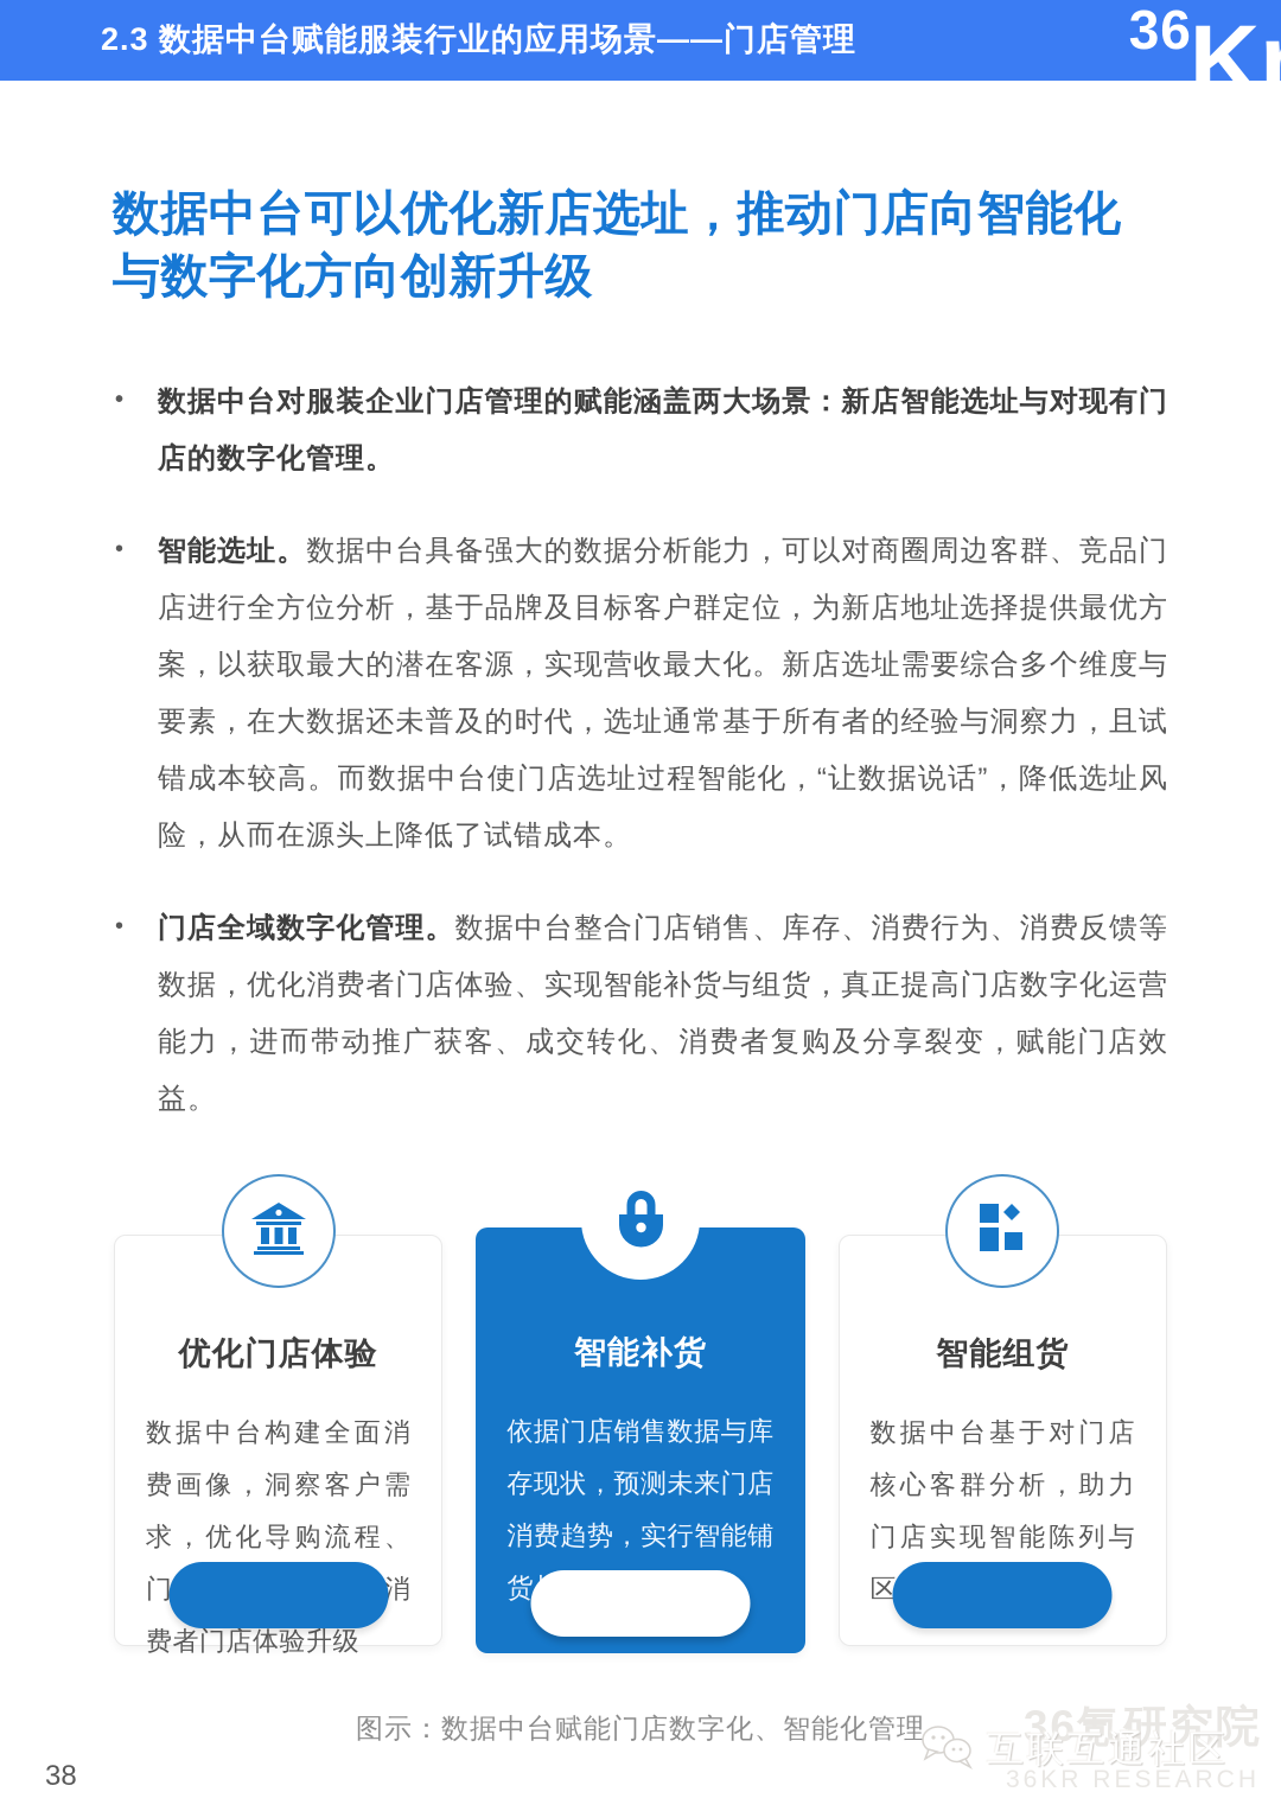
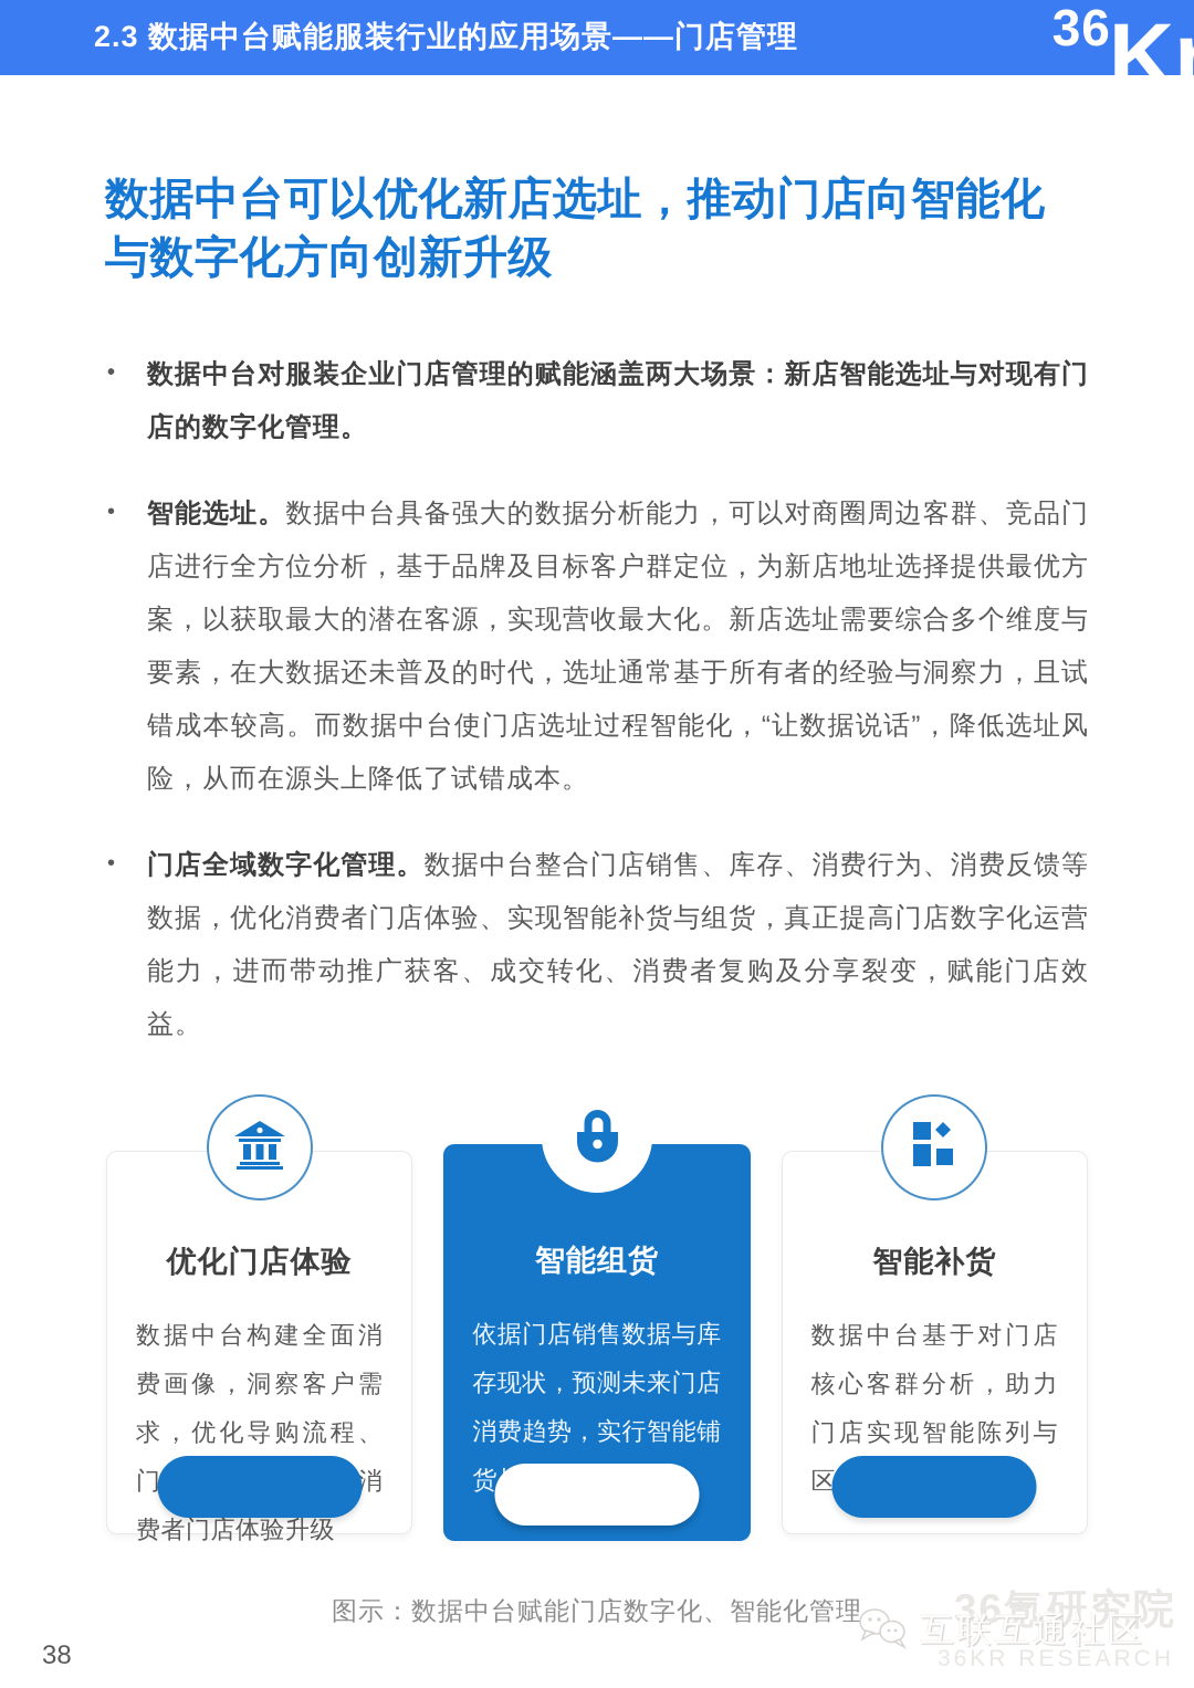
  2.3 数据中台赋能服装行业的应用场景——门店管理
  36
  Kr
  数据中台可以优化新店选址，推动门店向智能化与数字化方向创新升级
  数据中台对服装企业门店管理的赋能涵盖两大场景：新店智能选址与对现有门店的数字化管理。
  智能选址。数据中台具备强大的数据分析能力，可以对商圈周边客群、竞品门店进行全方位分析，基于品牌及目标客户群定位，为新店地址选择提供最优方案，以获取最大的潜在客源，实现营收最大化。新店选址需要综合多个维度与要素，在大数据还未普及的时代，选址通常基于所有者的经验与洞察力，且试错成本较高。而数据中台使门店选址过程智能化，“让数据说话”，降低选址风险，从而在源头上降低了试错成本。
  门店全域数字化管理。数据中台整合门店销售、库存、消费行为、消费反馈等数据，优化消费者门店体验、实现智能补货与组货，真正提高门店数字化运营能力，进而带动推广获客、成交转化、消费者复购及分享裂变，赋能门店效益。
  优化门店体验
  数据中台构建全面消费画像，洞察客户需求，优化导购流程、门消费者门店体验升级
- 智能补货
+ 智能组货
  依据门店销售数据与库存现状，预测未来门店消费趋势，实行智能铺货
- 智能组货
+ 智能补货
  数据中台基于对门店核心客群分析，助力门店实现智能陈列与区
  图示：数据中台赋能门店数字化、智能化管理
  38
  36氪研究院
  36KR RESEARCH
  互联互通社区
